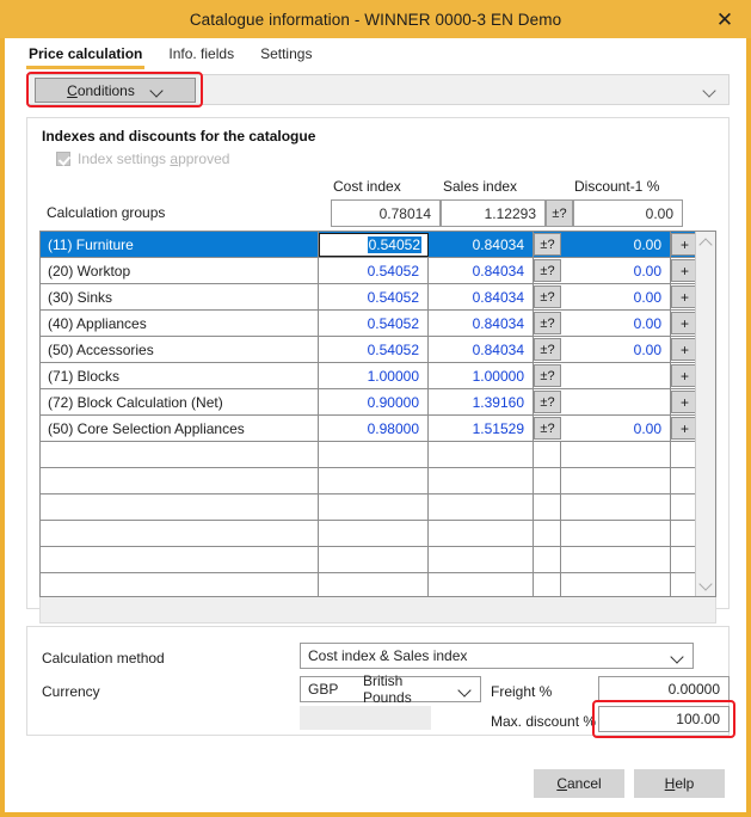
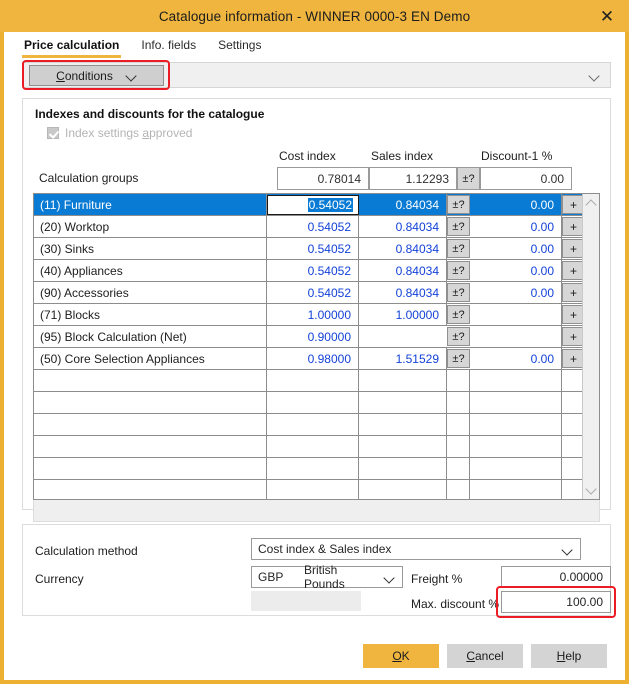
  Catalogue information - WINNER 0000-3 EN Demo
  ✕
  Price calculation
  Info. fields
  Settings
  Conditions
  Indexes and discounts for the catalogue
  Index settings approved
  Cost index
  Sales index
  Discount-1 %
  Calculation groups
  0.78014
  1.12293
  ±?
  0.00
  (11) Furniture
  0.54052
  0.84034
  ±?
  0.00
  +
  (20) Worktop
  0.54052
  0.84034
  ±?
  0.00
  +
  (30) Sinks
  0.54052
  0.84034
  ±?
  0.00
  +
  (40) Appliances
  0.54052
  0.84034
  ±?
  0.00
  +
- (50) Accessories
+ (90) Accessories
  0.54052
  0.84034
  ±?
  0.00
  +
  (71) Blocks
  1.00000
  1.00000
  ±?
  +
- (72) Block Calculation (Net)
+ (95) Block Calculation (Net)
  0.90000
- 1.39160
  ±?
  +
  (50) Core Selection Appliances
  0.98000
  1.51529
  ±?
  0.00
  +
  Calculation method
  Cost index & Sales index
  Currency
  GBP
  British Pounds
  Freight %
  0.00000
  Max. discount %
  100.00
+ OK
  Cancel
  Help
